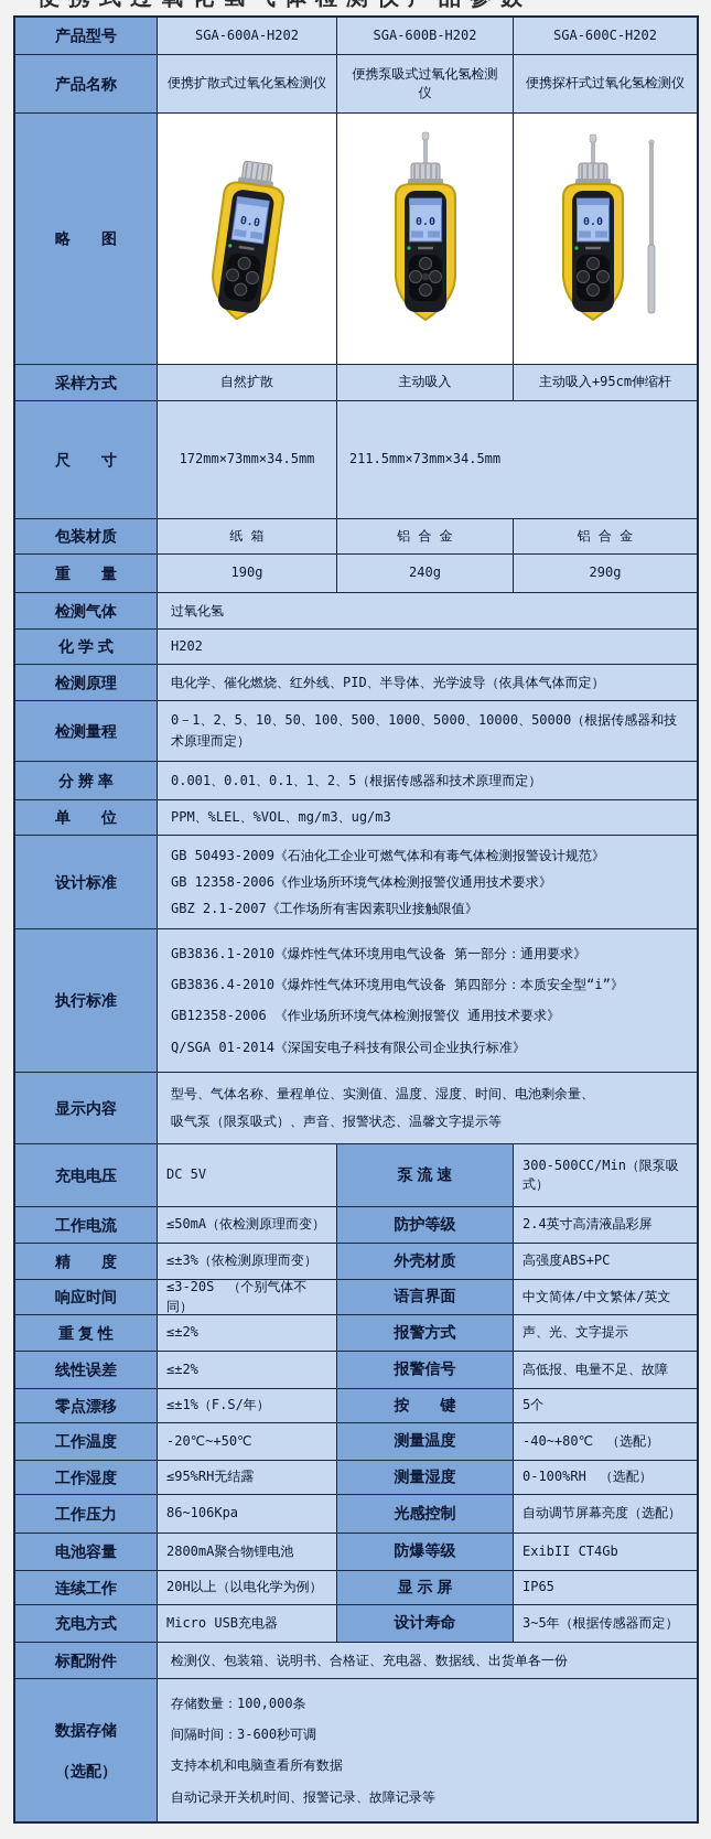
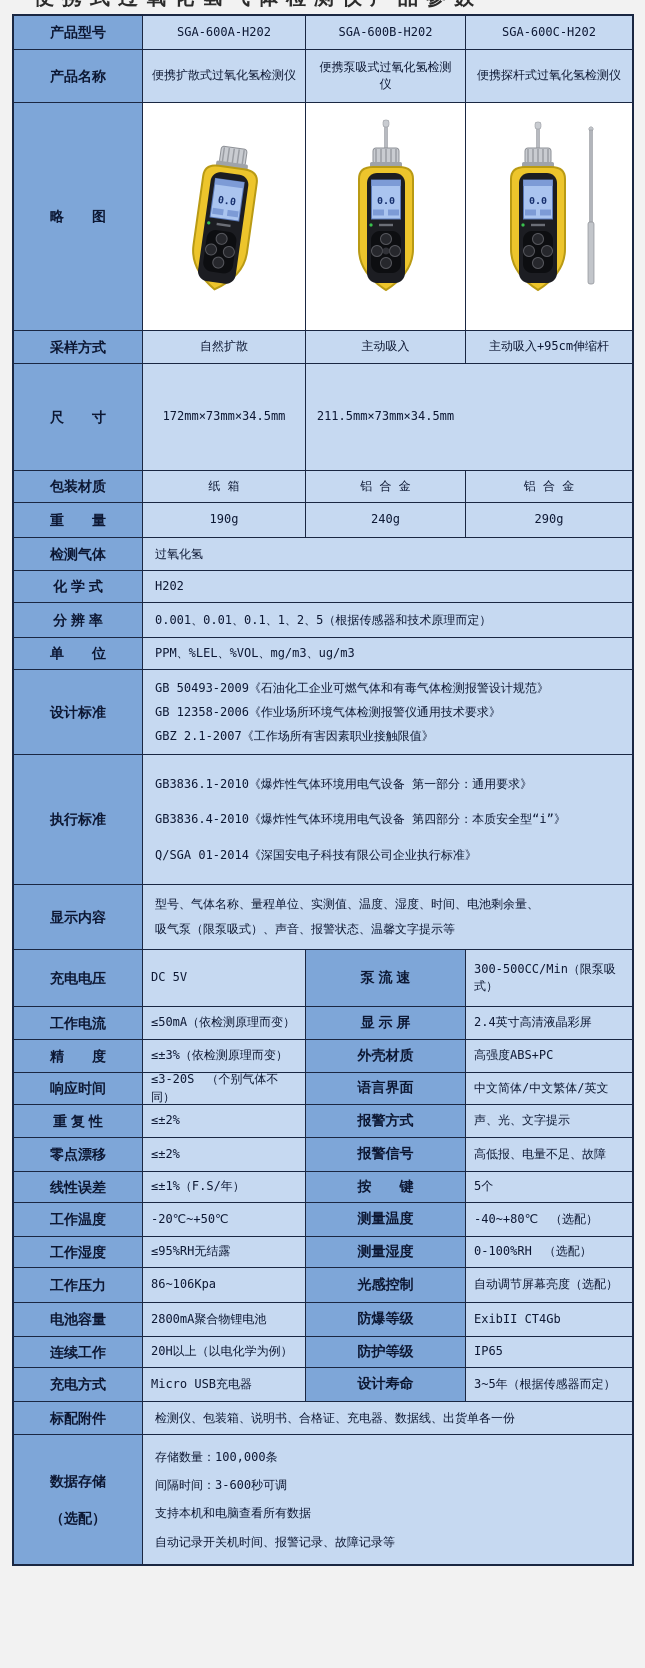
  产品型号
  SGA-600A-H202
  SGA-600B-H202
  SGA-600C-H202
  产品名称
  便携扩散式过氧化氢检测仪
  便携泵吸式过氧化氢检测仪
  便携探杆式过氧化氢检测仪
  略 图
  0.0
  0.0
  采样方式
  自然扩散
  主动吸入
  主动吸入+95cm伸缩杆
  尺 寸
  172mm×73mm×34.5mm
  211.5mm×73mm×34.5mm
  包装材质
  纸 箱
  铝 合 金
  铝 合 金
  重 量
  190g
  240g
  290g
  检测气体
  过氧化氢
  化 学 式
  H202
- 检测原理
- 电化学、催化燃烧、红外线、PID、半导体、光学波导（依具体气体而定）
- 检测量程
- 0－1、2、5、10、50、100、500、1000、5000、10000、50000（根据传感器和技术原理而定）
  分 辨 率
  0.001、0.01、0.1、1、2、5（根据传感器和技术原理而定）
  单 位
  PPM、%LEL、%VOL、mg/m3、ug/m3
  设计标准
  GB 50493-2009《石油化工企业可燃气体和有毒气体检测报警设计规范》
  GB 12358-2006《作业场所环境气体检测报警仪通用技术要求》
  GBZ 2.1-2007《工作场所有害因素职业接触限值》
  执行标准
  GB3836.1-2010《爆炸性气体环境用电气设备 第一部分：通用要求》
  GB3836.4-2010《爆炸性气体环境用电气设备 第四部分：本质安全型“i”》
- GB12358-2006 《作业场所环境气体检测报警仪 通用技术要求》
  Q/SGA 01-2014《深国安电子科技有限公司企业执行标准》
  显示内容
  型号、气体名称、量程单位、实测值、温度、湿度、时间、电池剩余量、
  吸气泵（限泵吸式）、声音、报警状态、温馨文字提示等
  充电电压
  DC 5V
  泵 流 速
  300-500CC/Min（限泵吸式）
  工作电流
  ≤50mA（依检测原理而变）
- 防护等级
+ 显 示 屏
  2.4英寸高清液晶彩屏
  精 度
  ≤±3%（依检测原理而变）
  外壳材质
  高强度ABS+PC
  响应时间
  ≤3-20S （个别气体不同）
  语言界面
  中文简体/中文繁体/英文
  重 复 性
  ≤±2%
  报警方式
  声、光、文字提示
- 线性误差
+ 零点漂移
  ≤±2%
  报警信号
  高低报、电量不足、故障
- 零点漂移
+ 线性误差
  ≤±1%（F.S/年）
  按 键
  5个
  工作温度
  -20℃~+50℃
  测量温度
  -40~+80℃ （选配）
  工作湿度
  ≤95%RH无结露
  测量湿度
  0-100%RH （选配）
  工作压力
  86~106Kpa
  光感控制
  自动调节屏幕亮度（选配）
  电池容量
  2800mA聚合物锂电池
  防爆等级
  ExibII CT4Gb
  连续工作
  20H以上（以电化学为例）
- 显 示 屏
+ 防护等级
  IP65
  充电方式
  Micro USB充电器
  设计寿命
  3~5年（根据传感器而定）
  标配附件
  检测仪、包装箱、说明书、合格证、充电器、数据线、出货单各一份
  数据存储
  （选配）
  存储数量：100,000条
  间隔时间：3-600秒可调
  支持本机和电脑查看所有数据
  自动记录开关机时间、报警记录、故障记录等
